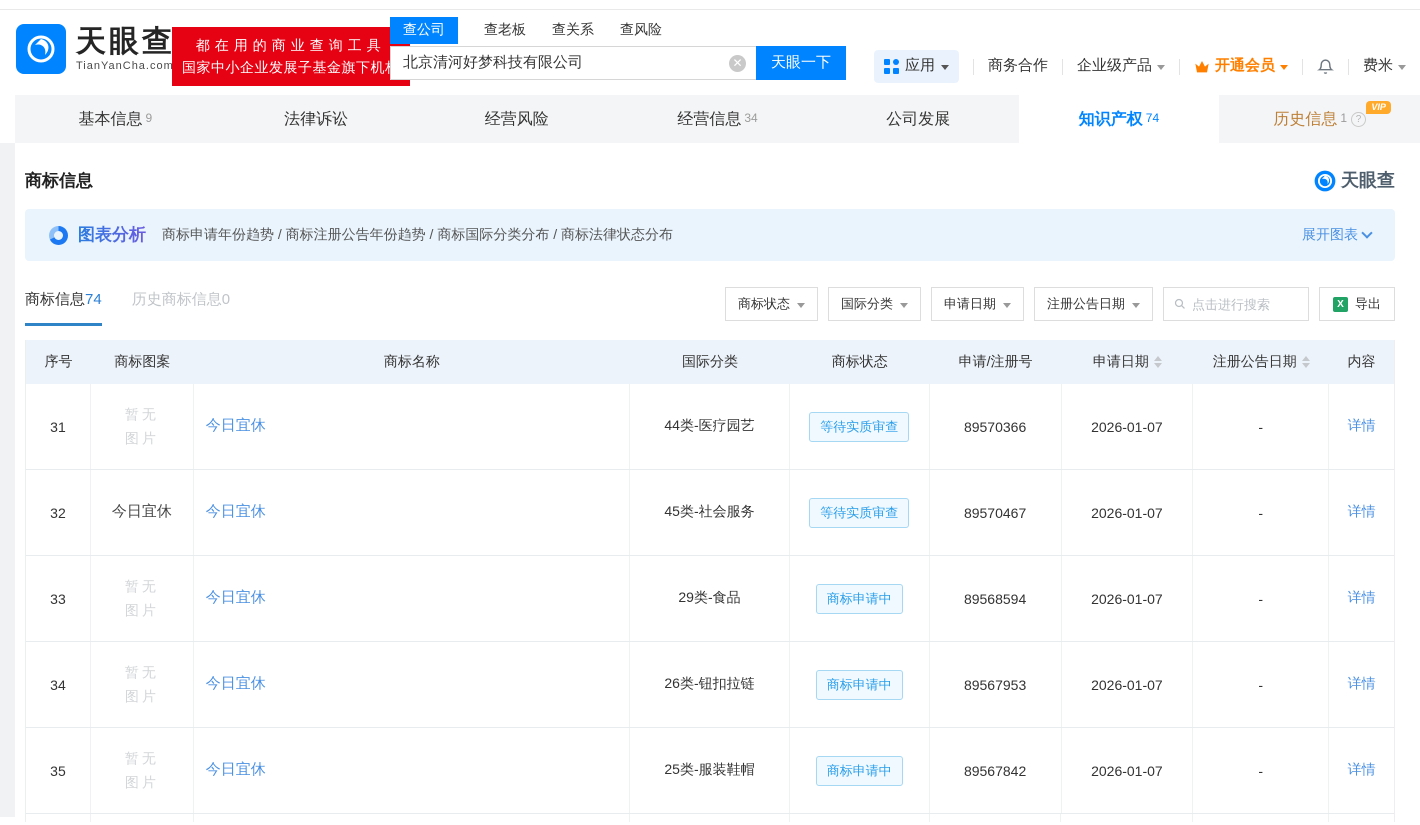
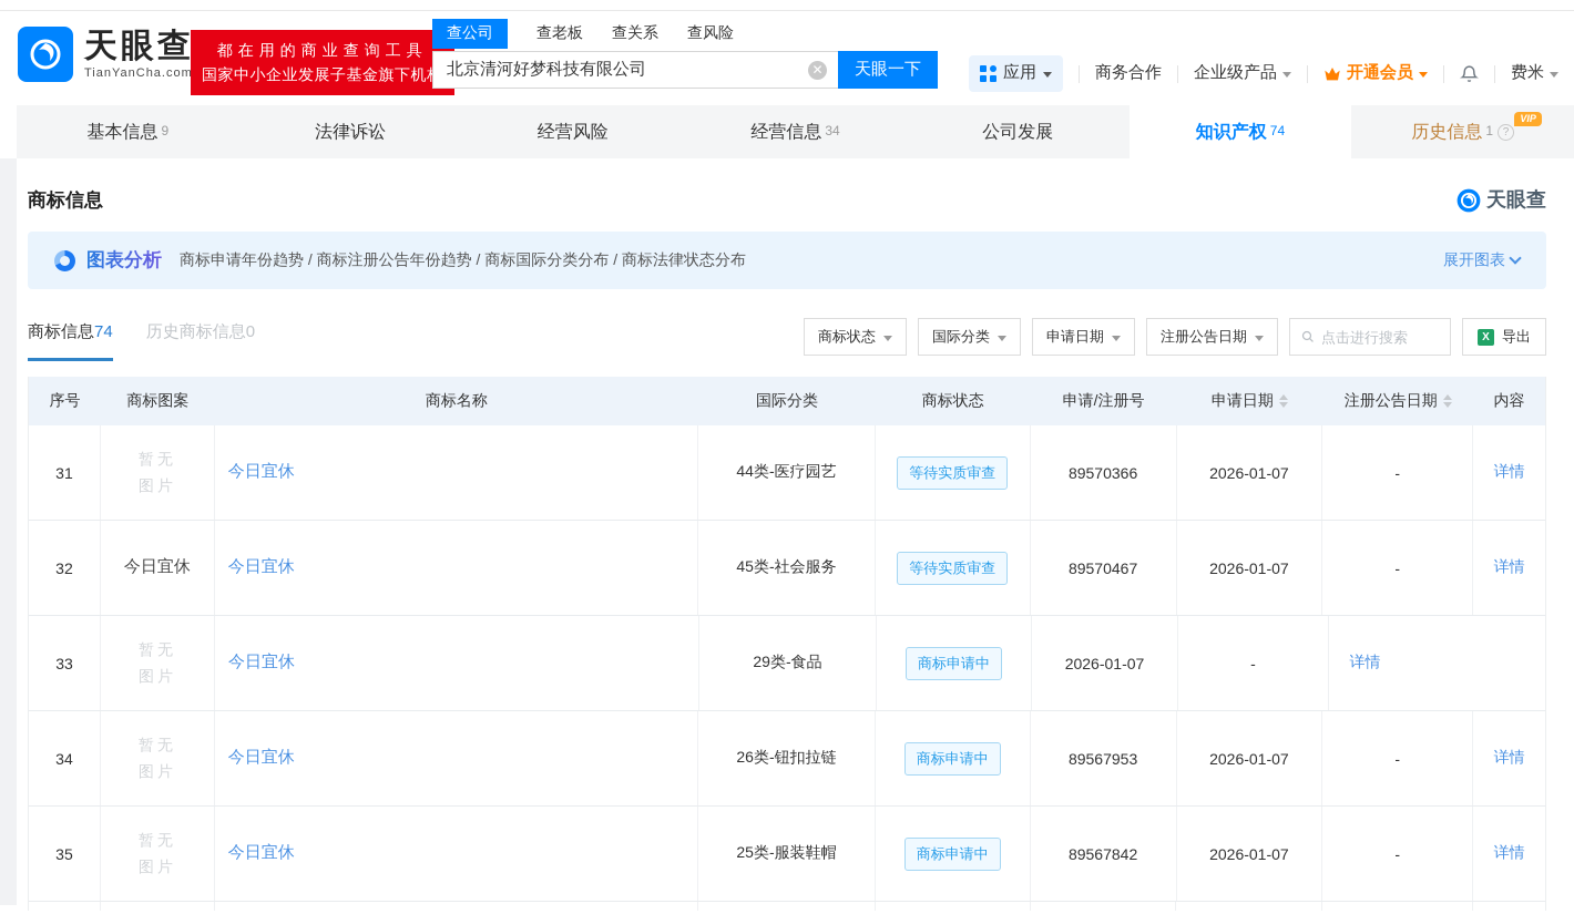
  天眼查
  TianYanCha.com
  都在用的商业查询工具
  国家中小企业发展子基金旗下机
  查公司
  查老板
  查关系
  查风险
  北京清河好梦科技有限公司
  ✕
  天眼一下
  应用
  商务合作
  企业级产品
  开通会员
  费米
  基本信息
  9
  法律诉讼
  经营风险
  经营信息
  34
  公司发展
  知识产权
  74
  VIP
  历史信息
  1
  ?
  商标信息
  天眼查
  图表分析
  商标申请年份趋势 / 商标注册公告年份趋势 / 商标国际分类分布 / 商标法律状态分布
  展开图表
  商标信息74
  历史商标信息0
  商标状态
  国际分类
  申请日期
  注册公告日期
  点击进行搜索
  X
  导出
  序号
  商标图案
  商标名称
  国际分类
  商标状态
  申请/注册号
  申请日期
  注册公告日期
  内容
  31
  暂无图片
  今日宜休
  44类-医疗园艺
  等待实质审查
  89570366
  2026-01-07
  -
  详情
  32
  今日宜休
  今日宜休
  45类-社会服务
  等待实质审查
  89570467
  2026-01-07
  -
  详情
  33
  暂无图片
  今日宜休
  29类-食品
  商标申请中
- 89568594
  2026-01-07
  -
  详情
  34
  暂无图片
  今日宜休
  26类-钮扣拉链
  商标申请中
  89567953
  2026-01-07
  -
  详情
  35
  暂无图片
  今日宜休
  25类-服装鞋帽
  商标申请中
  89567842
  2026-01-07
  -
  详情
